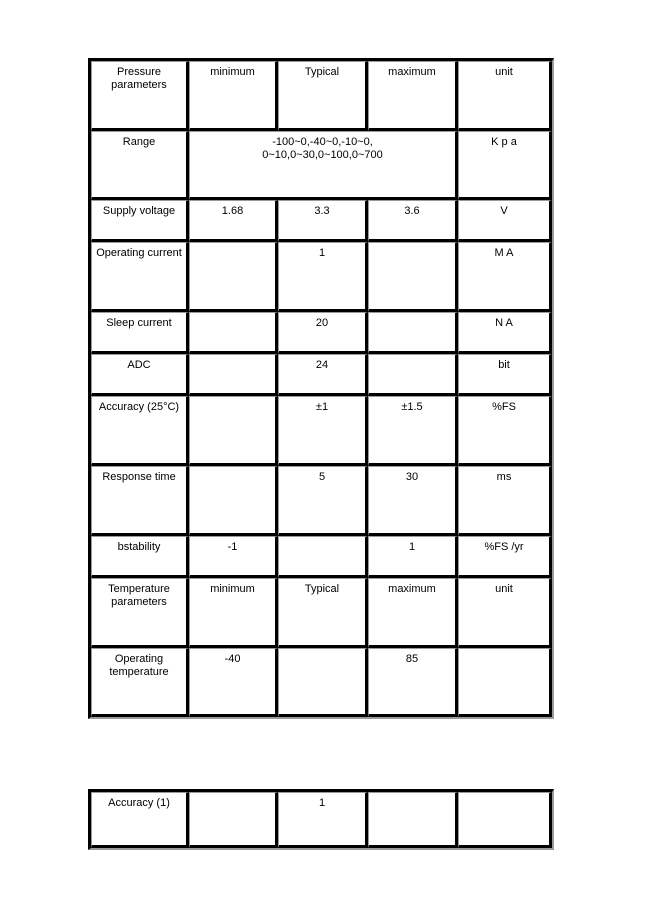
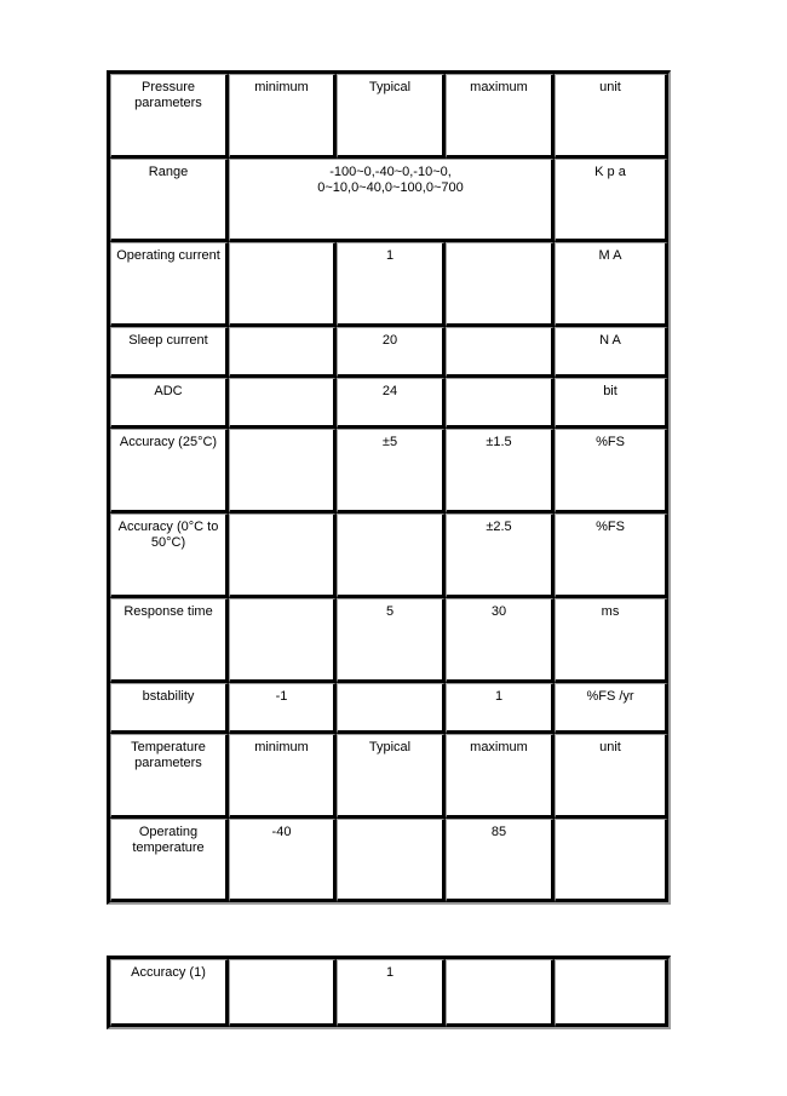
  Pressure parameters	minimum	Typical	maximum	unit
- Range	-100~0,-40~0,-10~0, 0~10,0~30,0~100,0~700	K p a
+ Range	-100~0,-40~0,-10~0, 0~10,0~40,0~100,0~700	K p a
- Supply voltage	1.68	3.3	3.6	V
  Operating current		1		M A
  Sleep current		20		N A
  ADC		24		bit
- Accuracy (25°C)		±1	±1.5	%FS
+ Accuracy (25°C)		±5	±1.5	%FS
+ Accuracy (0°C to 50°C)			±2.5	%FS
  Response time		5	30	ms
  bstability	-1		1	%FS /yr
  Temperature parameters	minimum	Typical	maximum	unit
  Operating temperature	-40		85
  Accuracy (1)		1
